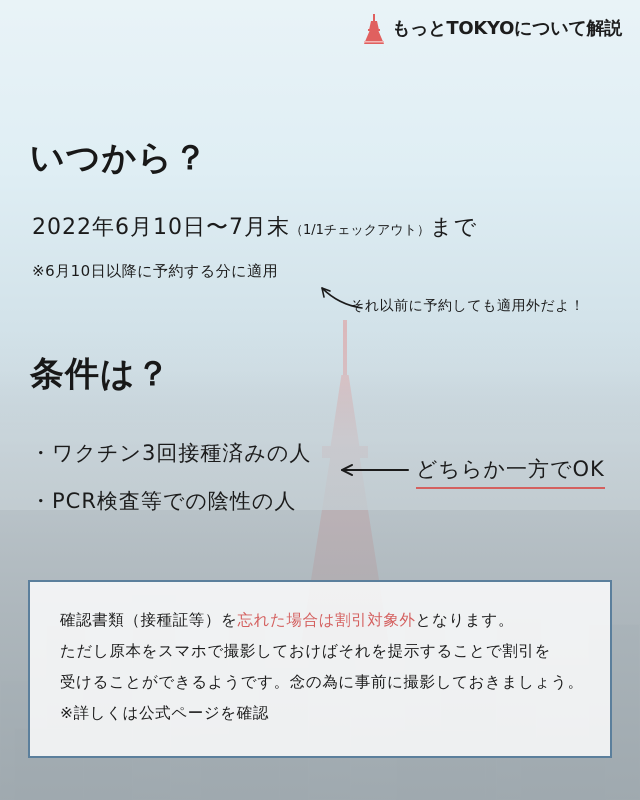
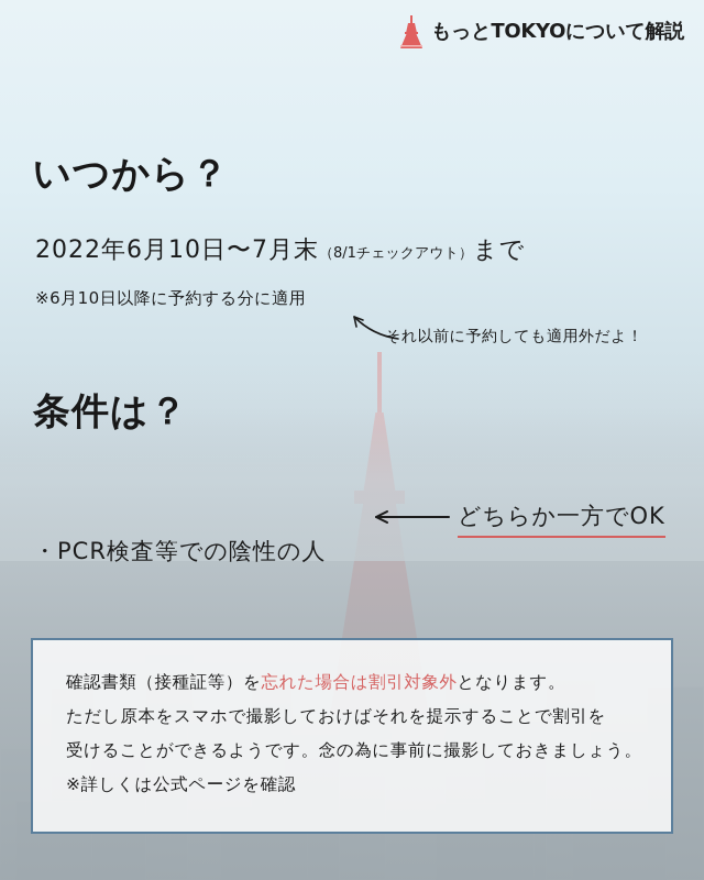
  もっとTOKYOについて解説
  いつから？
- 2022年6月10日〜7月末（1/1チェックアウト）まで
+ 2022年6月10日〜7月末（8/1チェックアウト）まで
  ※6月10日以降に予約する分に適用
  それ以前に予約しても適用外だよ！
  条件は？
- ・ワクチン3回接種済みの人
  ・PCR検査等での陰性の人
  どちらか一方でOK
  確認書類（接種証等）を忘れた場合は割引対象外となります。
  ただし原本をスマホで撮影しておけばそれを提示することで割引を
  受けることができるようです。念の為に事前に撮影しておきましょう。
  ※詳しくは公式ページを確認
